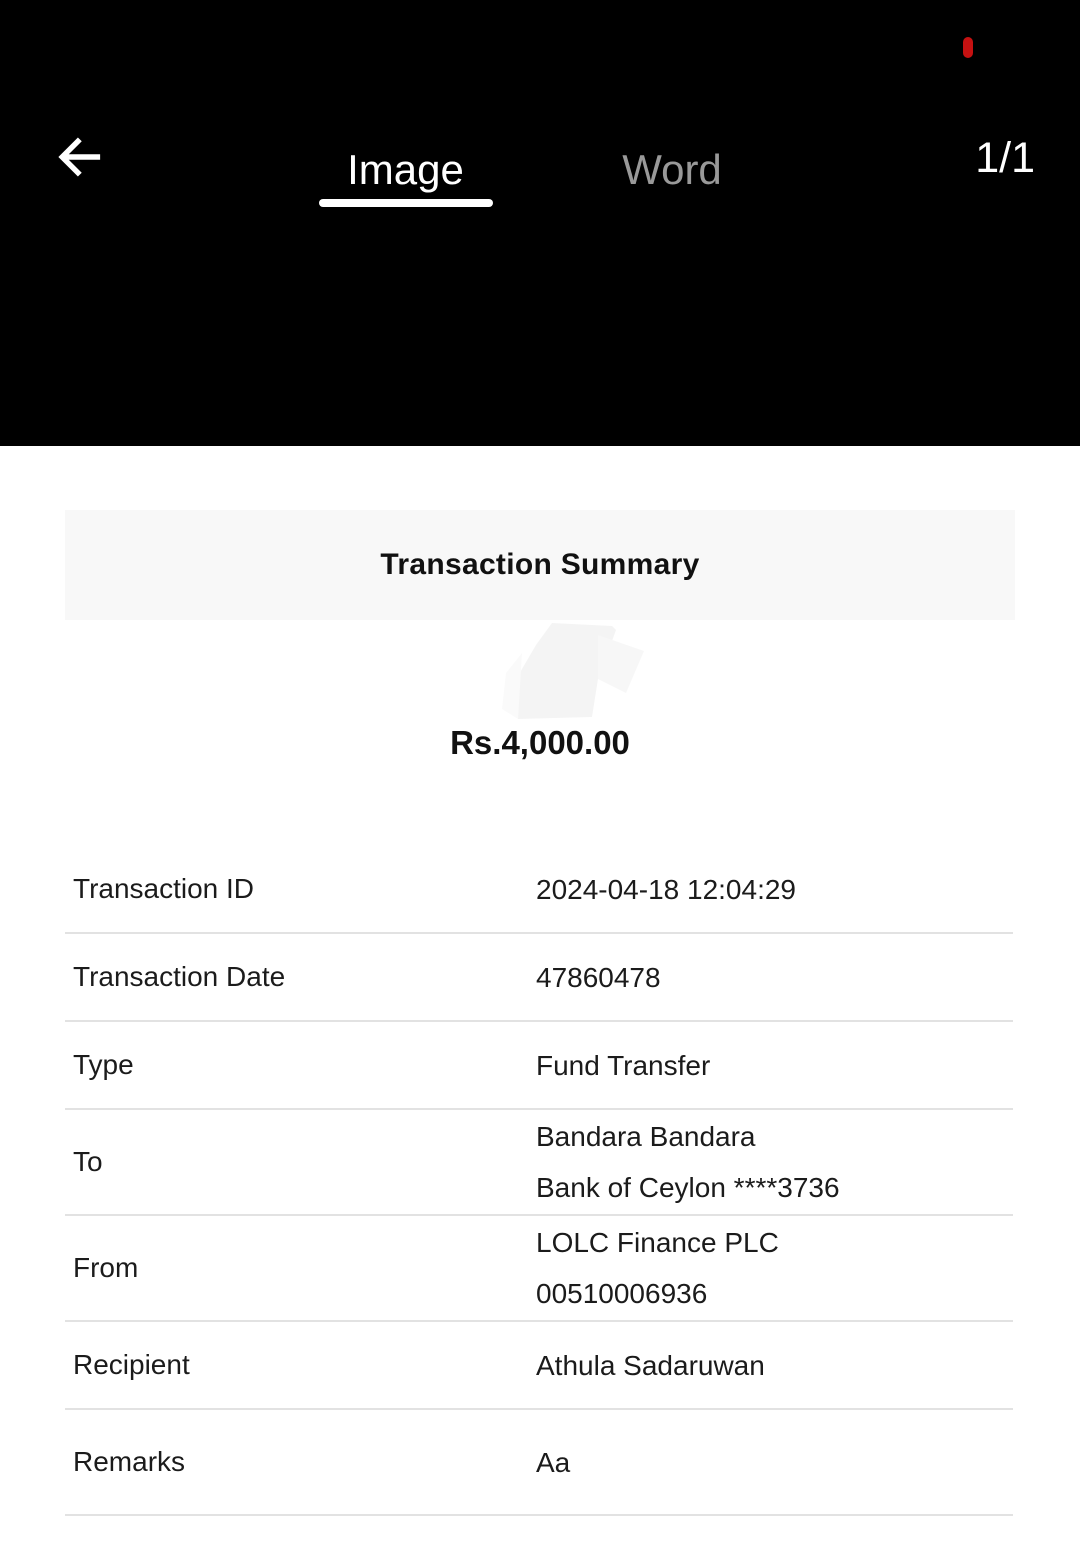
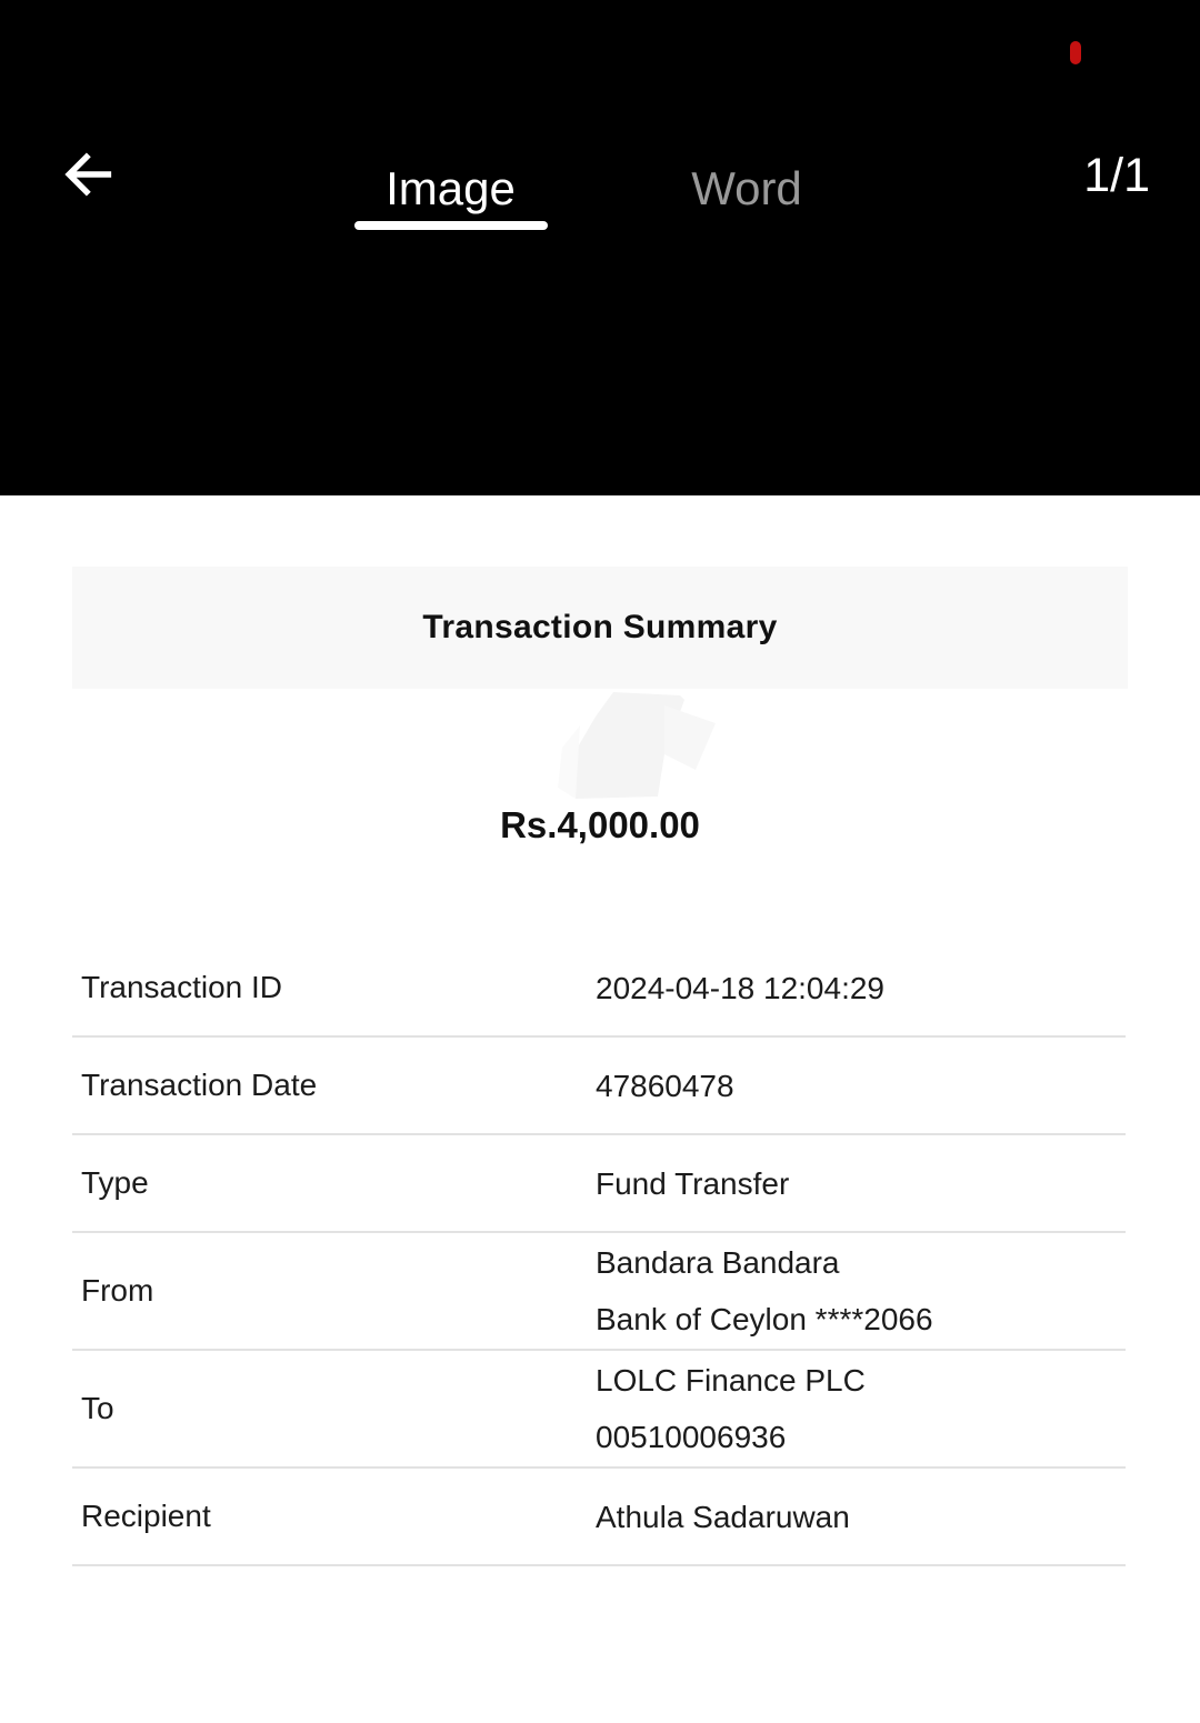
  Image
  Word
  1/1
  Transaction Summary
  Rs.4,000.00
  Transaction ID
  2024-04-18 12:04:29
  Transaction Date
  47860478
  Type
  Fund Transfer
- To
+ From
  Bandara Bandara
- Bank of Ceylon ****3736
+ Bank of Ceylon ****2066
- From
+ To
  LOLC Finance PLC
  00510006936
  Recipient
  Athula Sadaruwan
- Remarks
- Aa
